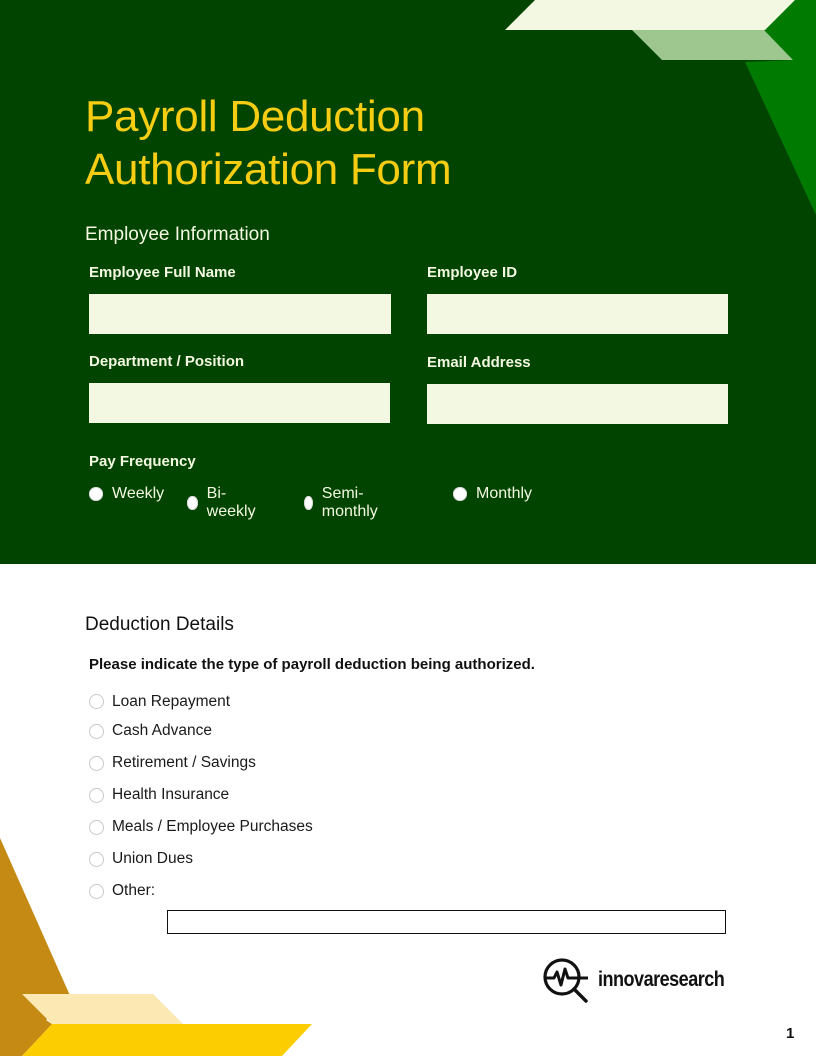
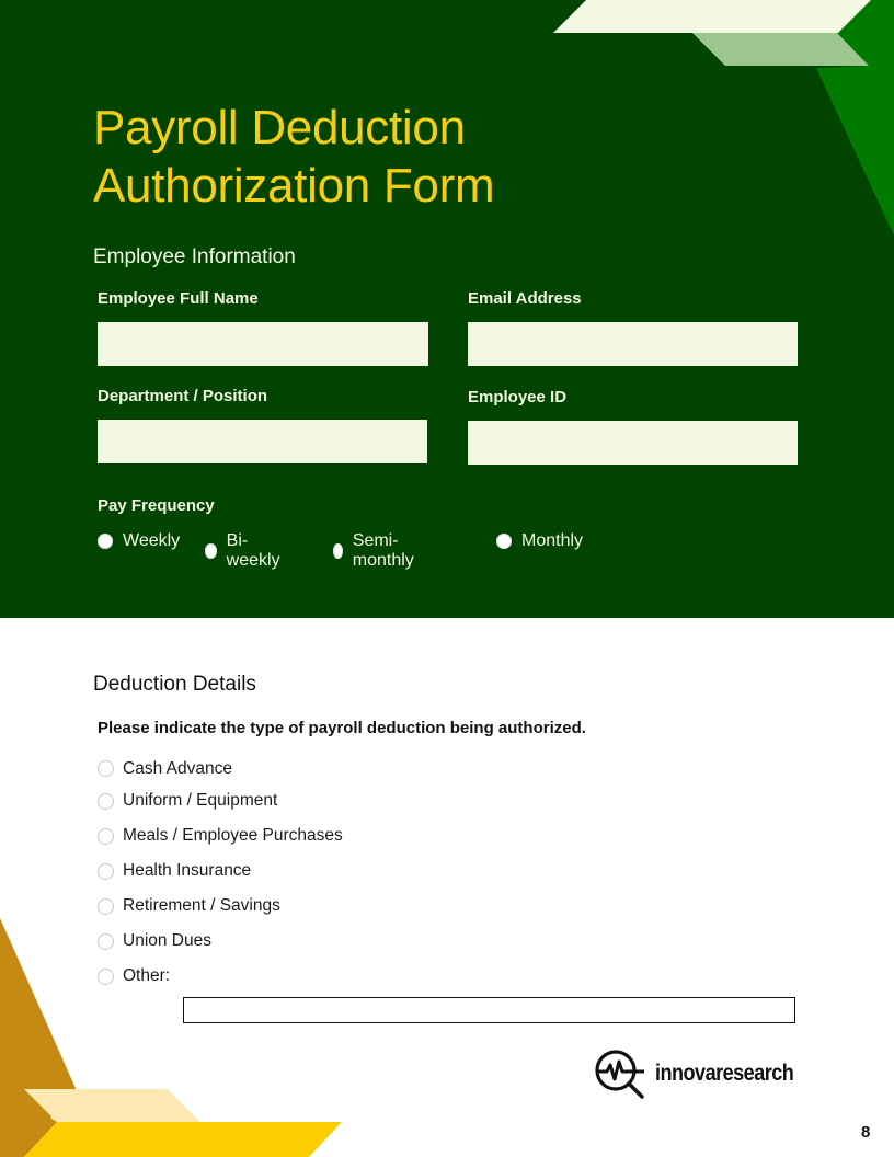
  Payroll Deduction
  Authorization Form
  Employee Information
  Employee Full Name
- Employee ID
+ Email Address
  Department / Position
- Email Address
+ Employee ID
  Pay Frequency
  Weekly
  Bi-weekly
  Semi-monthly
  Monthly
  Deduction Details
  Please indicate the type of payroll deduction being authorized.
- Loan Repayment
  Cash Advance
+ Uniform / Equipment
- Retirement / Savings
+ Meals / Employee Purchases
  Health Insurance
- Meals / Employee Purchases
+ Retirement / Savings
  Union Dues
  Other:
  innovaresearch
- 1
+ 8
